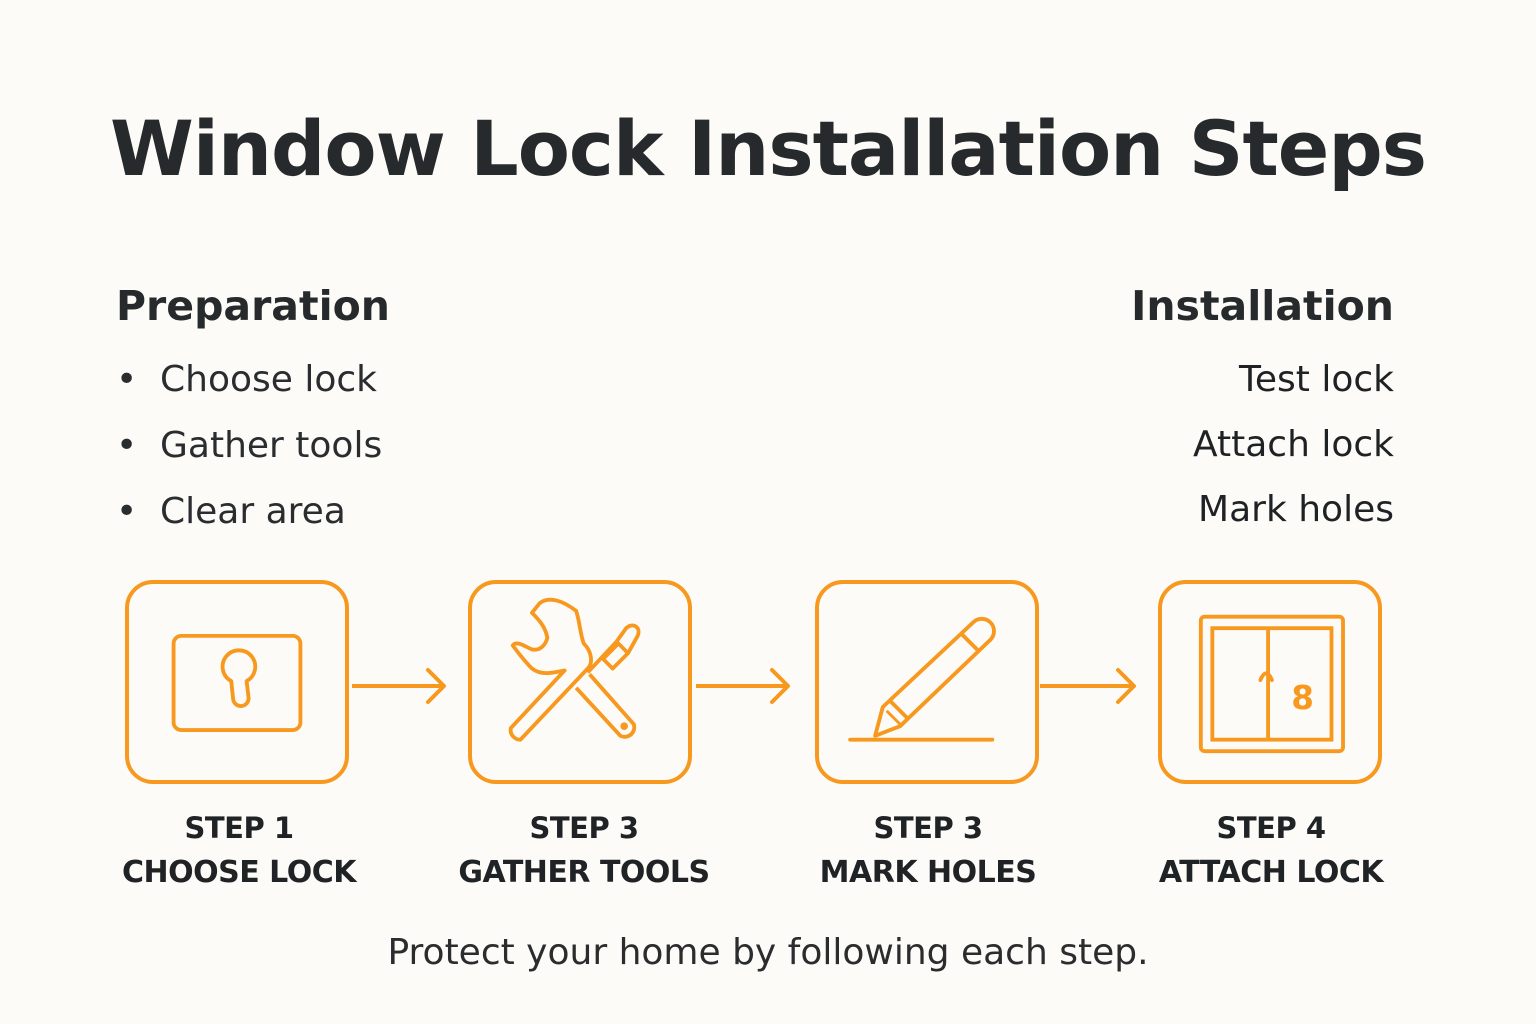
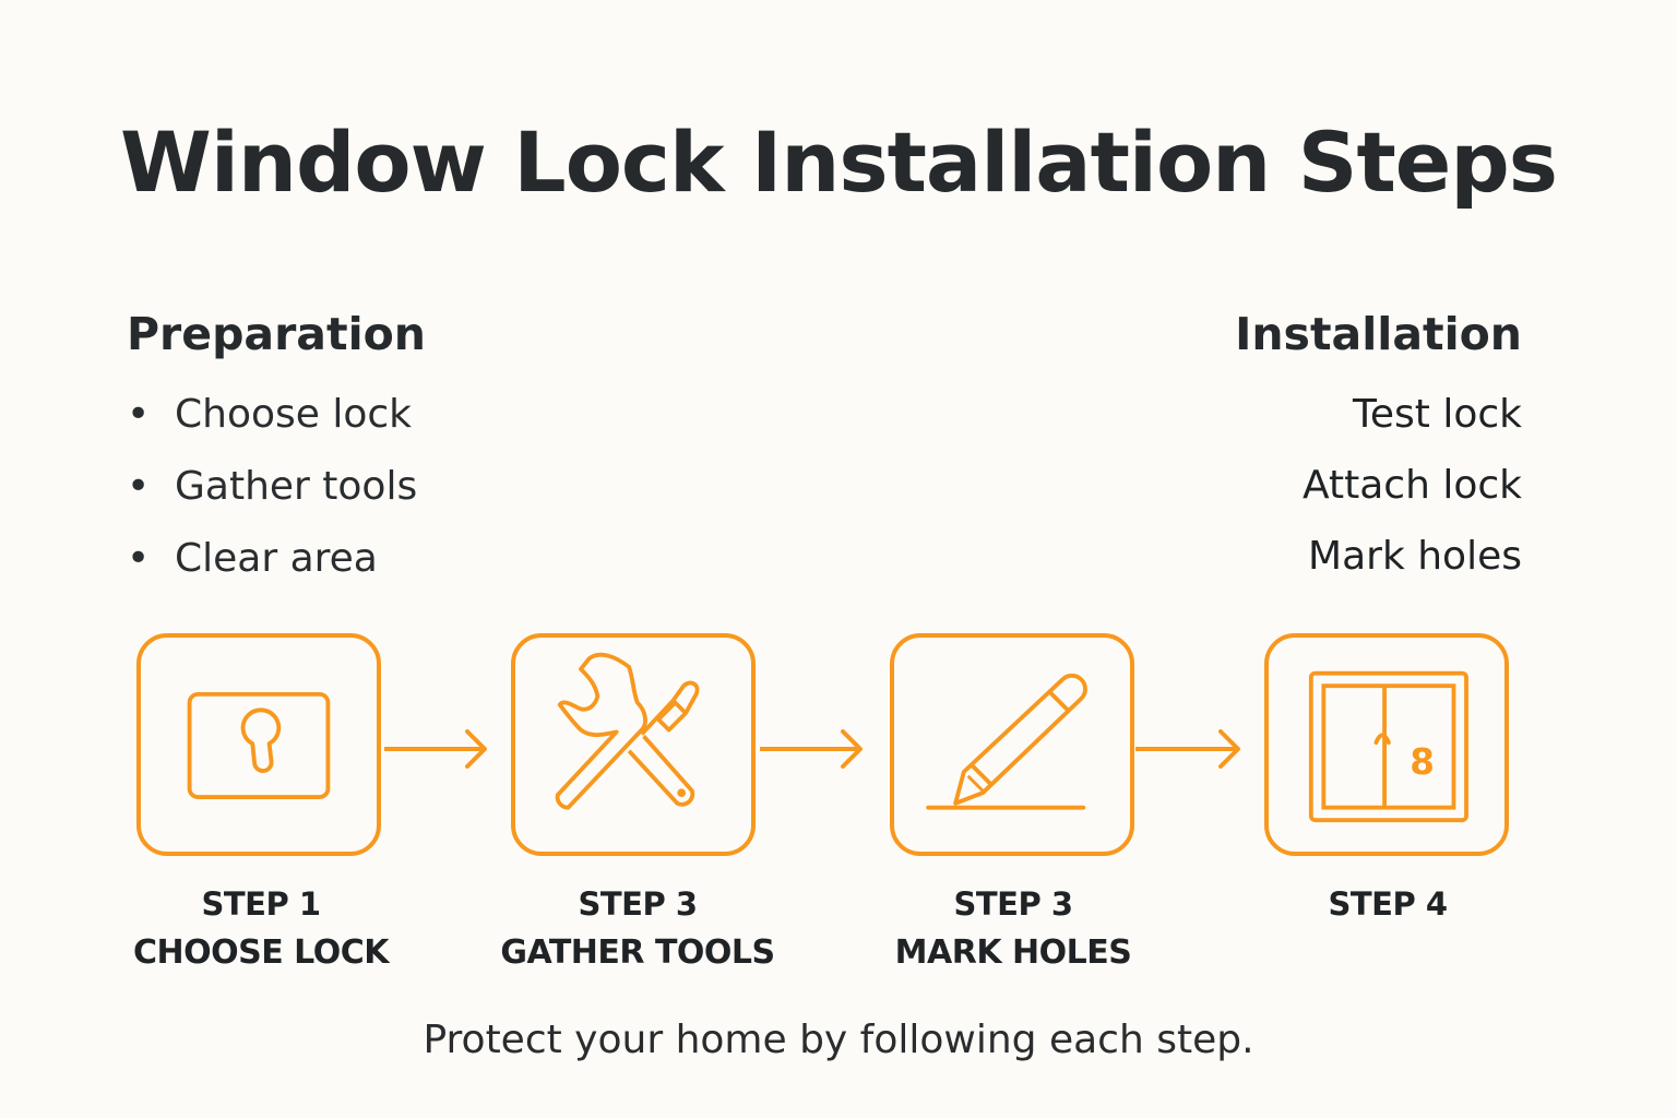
  Window Lock Installation Steps
  Preparation
  • Choose lock
  • Gather tools
  • Clear area
  Installation
  Test lock
  Attach lock
  Mark holes
  8
  STEP 1
  CHOOSE LOCK
  STEP 3
  GATHER TOOLS
  STEP 3
  MARK HOLES
  STEP 4
- ATTACH LOCK
  Protect your home by following each step.
